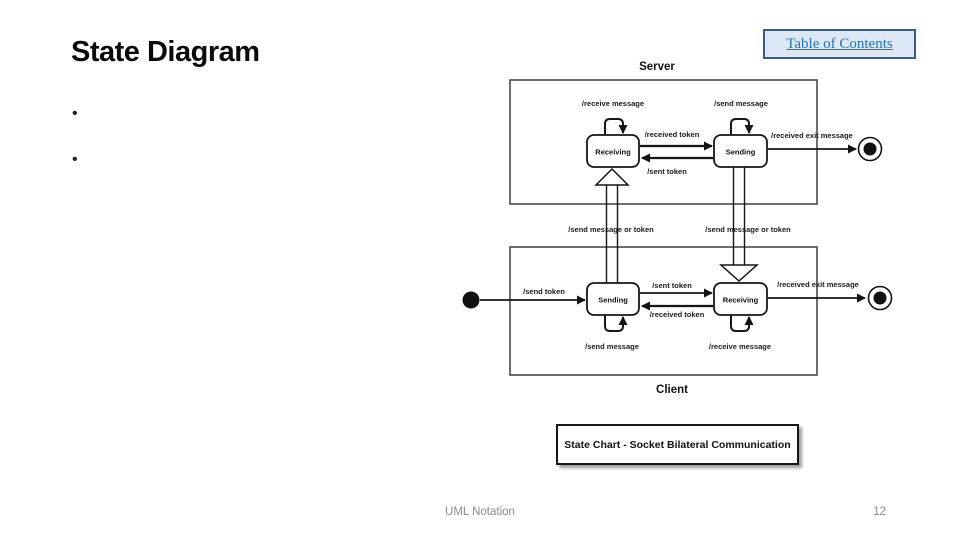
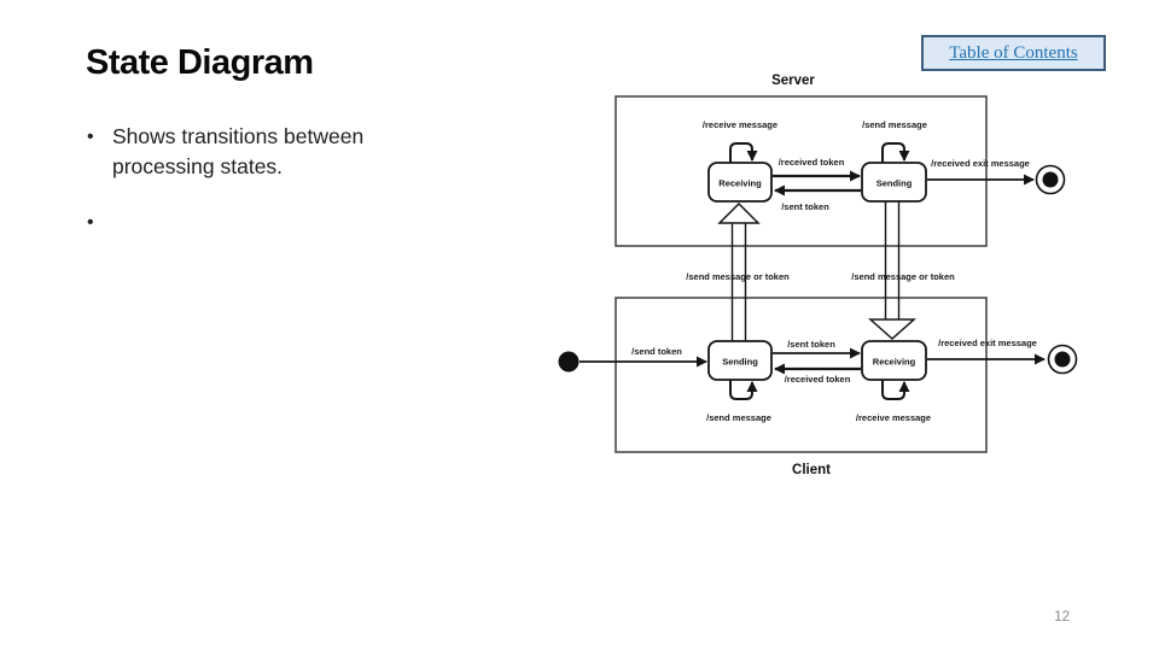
  State Diagram
  Table of Contents
  •
+ Shows transitions between
+ processing states.
  •
  Server
  Client
  Receiving
  Sending
  Sending
  Receiving
  /receive message
  /send message
  /received token
  /sent token
  /received exit message
  /send message or token
  /send message or token
  /send token
  /sent token
  /received token
  /send message
  /receive message
  /received exit message
- State Chart - Socket Bilateral Communication
- UML Notation
  12
